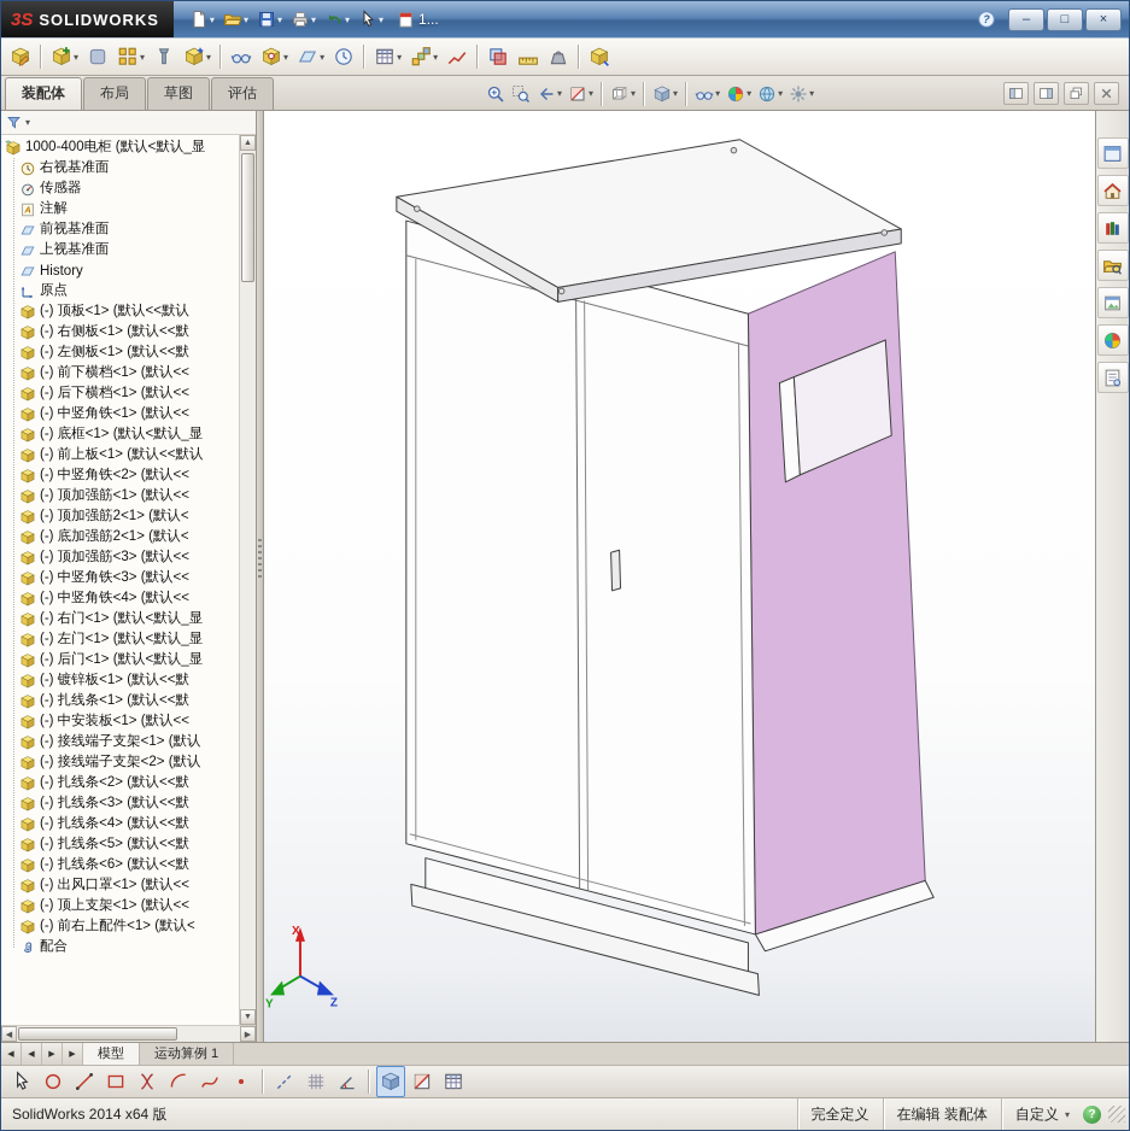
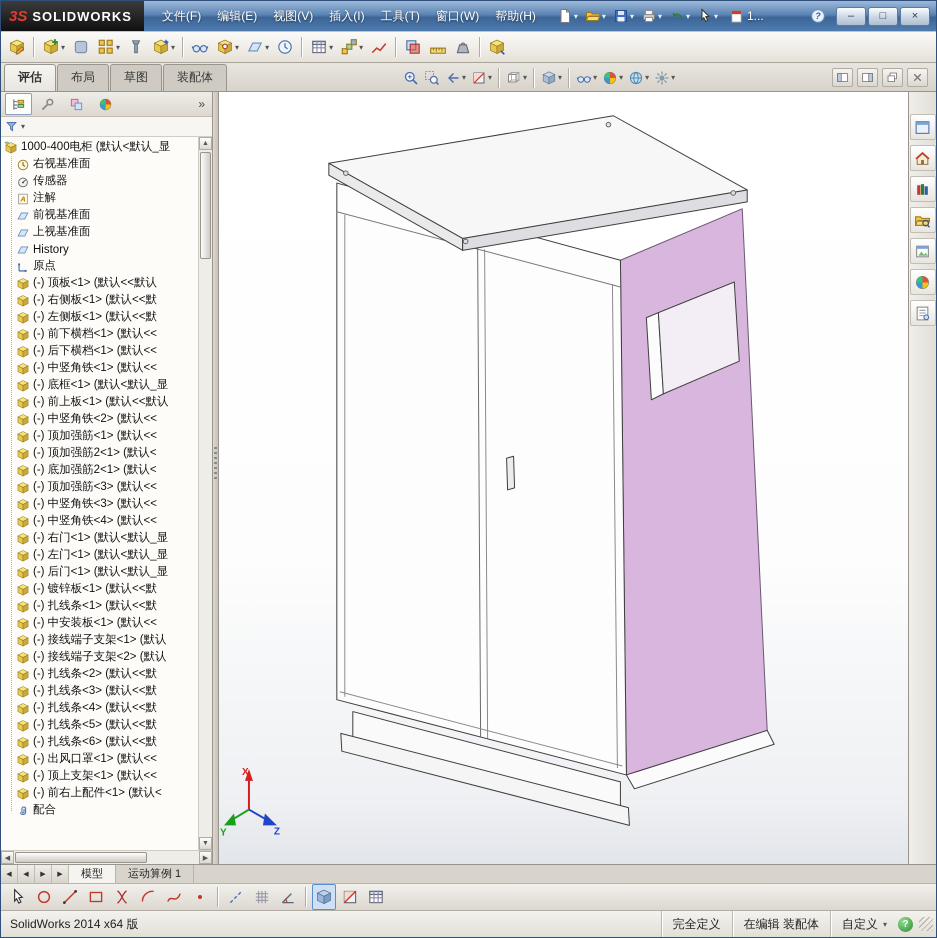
  3S
  SOLIDWORKS
+ 文件(F)
+ 编辑(E)
+ 视图(V)
+ 插入(I)
+ 工具(T)
+ 窗口(W)
+ 帮助(H)
  ▾
  ▾
  ▾
  ▾
  ▾
  ▾
  1...
  ?
  –
  □
  ×
  ▾
  ▾
  ▾
  ▾
  ▾
  ▾
  ▾
- 装配体
+ 评估
  布局
  草图
- 评估
+ 装配体
  ▾
  ▾
  ▾
  ▾
  ▾
  ▾
  ▾
  ▾
+ »
  ▾
  1000-400电柜 (默认<默认_显
  右视基准面
  传感器
  A
  注解
  前视基准面
  上视基准面
  History
  原点
  (-) 顶板<1> (默认<<默认
  (-) 右侧板<1> (默认<<默
  (-) 左侧板<1> (默认<<默
  (-) 前下横档<1> (默认<<
  (-) 后下横档<1> (默认<<
  (-) 中竖角铁<1> (默认<<
  (-) 底框<1> (默认<默认_显
  (-) 前上板<1> (默认<<默认
  (-) 中竖角铁<2> (默认<<
  (-) 顶加强筋<1> (默认<<
  (-) 顶加强筋2<1> (默认<
  (-) 底加强筋2<1> (默认<
  (-) 顶加强筋<3> (默认<<
  (-) 中竖角铁<3> (默认<<
  (-) 中竖角铁<4> (默认<<
  (-) 右门<1> (默认<默认_显
  (-) 左门<1> (默认<默认_显
  (-) 后门<1> (默认<默认_显
  (-) 镀锌板<1> (默认<<默
  (-) 扎线条<1> (默认<<默
  (-) 中安装板<1> (默认<<
  (-) 接线端子支架<1> (默认
  (-) 接线端子支架<2> (默认
  (-) 扎线条<2> (默认<<默
  (-) 扎线条<3> (默认<<默
  (-) 扎线条<4> (默认<<默
  (-) 扎线条<5> (默认<<默
  (-) 扎线条<6> (默认<<默
  (-) 出风口罩<1> (默认<<
  (-) 顶上支架<1> (默认<<
  (-) 前右上配件<1> (默认<
  配合
  X
  Y
  Z
  模型
  运动算例 1
  SolidWorks 2014 x64 版
  完全定义
  在编辑 装配体
  自定义
  ▾
  ?
